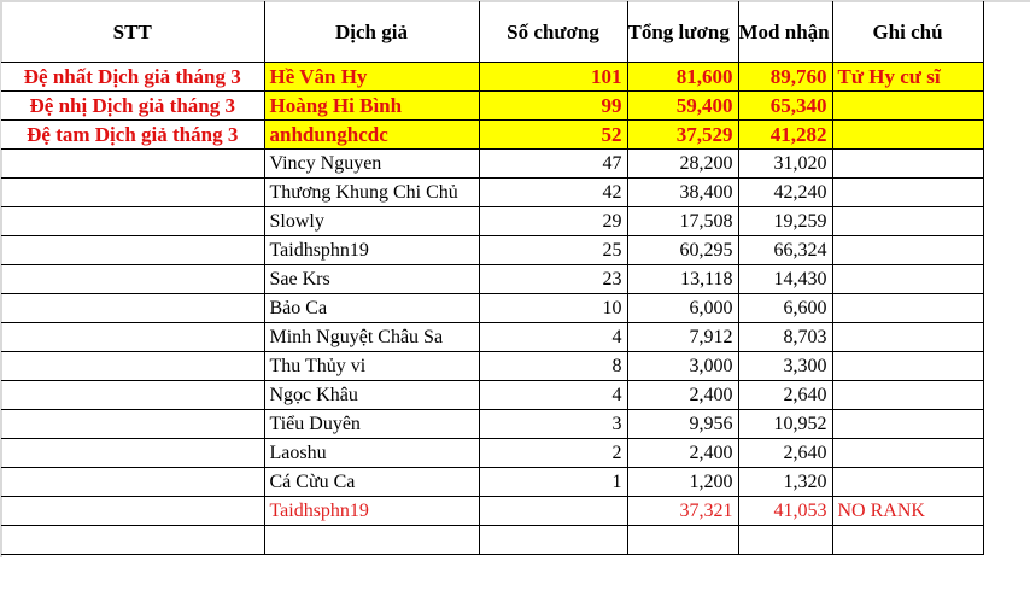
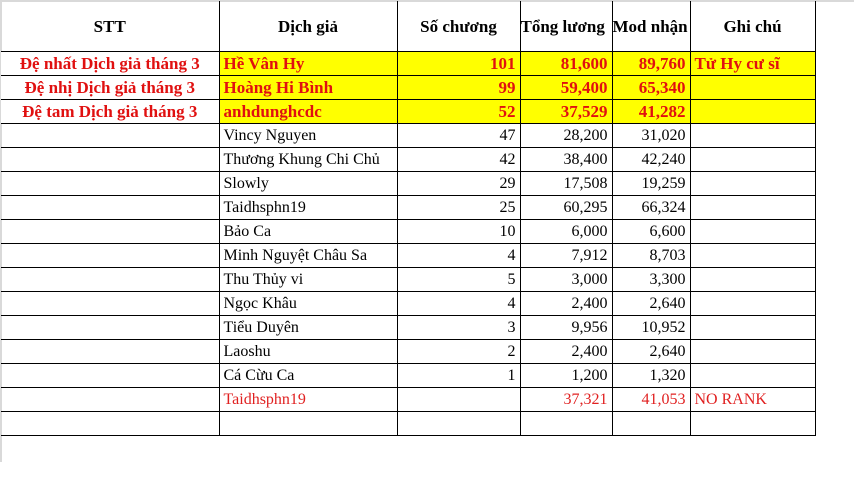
  STT	Dịch giả	Số chương	Tổng lương	Mod nhận	Ghi chú
  Đệ nhất Dịch giả tháng 3	Hề Vân Hy	101	81,600	89,760	Tử Hy cư sĩ
  Đệ nhị Dịch giả tháng 3	Hoàng Hi Bình	99	59,400	65,340
  Đệ tam Dịch giả tháng 3	anhdunghcdc	52	37,529	41,282
  	Vincy Nguyen	47	28,200	31,020
  	Thương Khung Chi Chủ	42	38,400	42,240
  	Slowly	29	17,508	19,259
  	Taidhsphn19	25	60,295	66,324
- 	Sae Krs	23	13,118	14,430
  	Bảo Ca	10	6,000	6,600
  	Minh Nguyệt Châu Sa	4	7,912	8,703
- 	Thu Thủy vi	8	3,000	3,300
+ 	Thu Thủy vi	5	3,000	3,300
  	Ngọc Khâu	4	2,400	2,640
  	Tiểu Duyên	3	9,956	10,952
  	Laoshu	2	2,400	2,640
  	Cá Cừu Ca	1	1,200	1,320
  	Taidhsphn19		37,321	41,053	NO RANK
